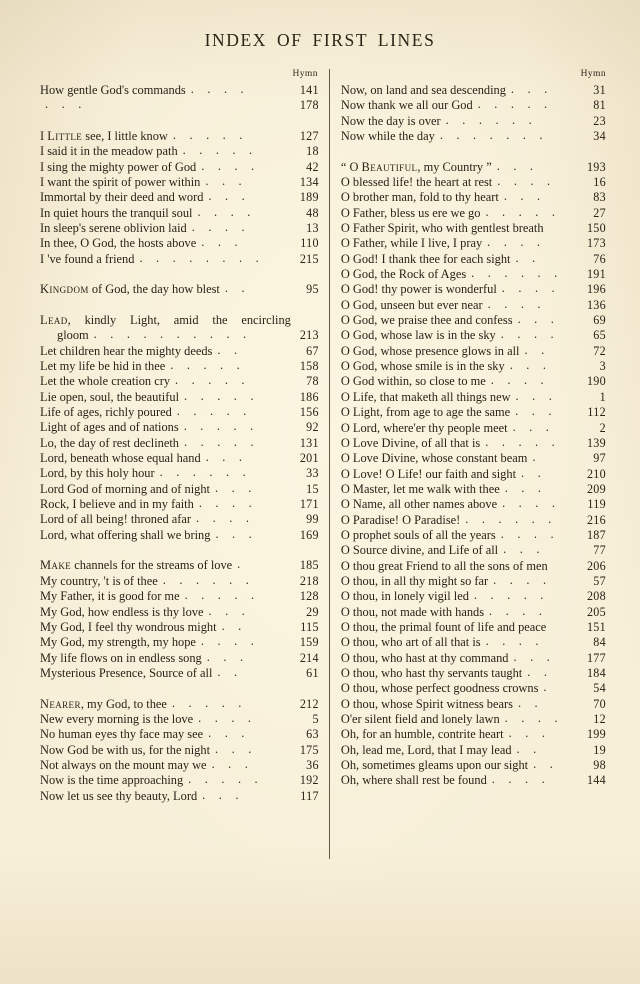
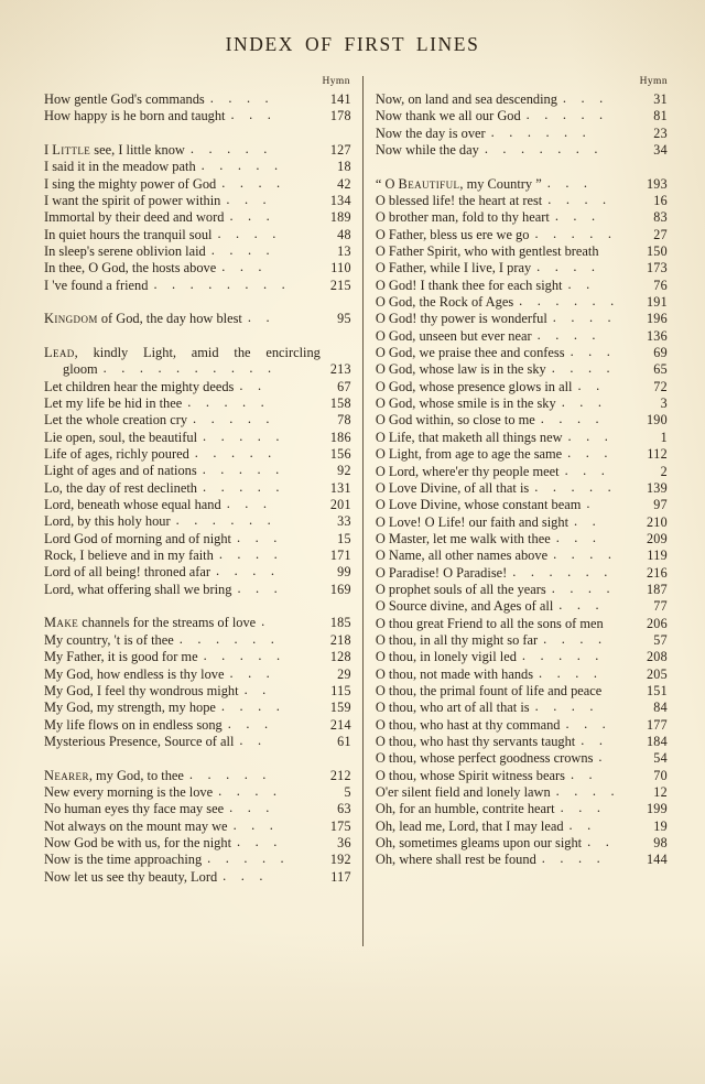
  INDEX OF FIRST LINES
  Hymn
  How gentle God's commands
  . . . .
  141
+ How happy is he born and taught
  . . .
  178
  I Little see, I little know
  . . . . .
  127
  I said it in the meadow path
  . . . . .
  18
  I sing the mighty power of God
  . . . .
  42
  I want the spirit of power within
  . . .
  134
  Immortal by their deed and word
  . . .
  189
  In quiet hours the tranquil soul
  . . . .
  48
  In sleep's serene oblivion laid
  . . . .
  13
  In thee, O God, the hosts above
  . . .
  110
  I 've found a friend
  . . . . . . . .
  215
  Kingdom of God, the day how blest
  . .
  95
  Lead, kindly Light, amid the encircling
  gloom
  . . . . . . . . . .
  213
  Let children hear the mighty deeds
  . .
  67
  Let my life be hid in thee
  . . . . .
  158
  Let the whole creation cry
  . . . . .
  78
  Lie open, soul, the beautiful
  . . . . .
  186
  Life of ages, richly poured
  . . . . .
  156
  Light of ages and of nations
  . . . . .
  92
  Lo, the day of rest declineth
  . . . . .
  131
  Lord, beneath whose equal hand
  . . .
  201
  Lord, by this holy hour
  . . . . . .
  33
  Lord God of morning and of night
  . . .
  15
  Rock, I believe and in my faith
  . . . .
  171
  Lord of all being! throned afar
  . . . .
  99
  Lord, what offering shall we bring
  . . .
  169
  Make channels for the streams of love
  .
  185
  My country, 't is of thee
  . . . . . .
  218
  My Father, it is good for me
  . . . . .
  128
  My God, how endless is thy love
  . . .
  29
  My God, I feel thy wondrous might
  . .
  115
  My God, my strength, my hope
  . . . .
  159
  My life flows on in endless song
  . . .
  214
  Mysterious Presence, Source of all
  . .
  61
  Nearer, my God, to thee
  . . . . .
  212
  New every morning is the love
  . . . .
  5
  No human eyes thy face may see
  . . .
  63
- Now God be with us, for the night
+ Not always on the mount may we
  . . .
  175
- Not always on the mount may we
+ Now God be with us, for the night
  . . .
  36
  Now is the time approaching
  . . . . .
  192
  Now let us see thy beauty, Lord
  . . .
  117
  Hymn
  Now, on land and sea descending
  . . .
  31
  Now thank we all our God
  . . . . .
  81
  Now the day is over
  . . . . . .
  23
  Now while the day
  . . . . . . .
  34
  “ O Beautiful, my Country ”
  . . .
  193
  O blessed life! the heart at rest
  . . . .
  16
  O brother man, fold to thy heart
  . . .
  83
  O Father, bless us ere we go
  . . . . .
  27
  O Father Spirit, who with gentlest breath
  150
  O Father, while I live, I pray
  . . . .
  173
  O God! I thank thee for each sight
  . .
  76
  O God, the Rock of Ages
  . . . . . .
  191
  O God! thy power is wonderful
  . . . .
  196
  O God, unseen but ever near
  . . . .
  136
  O God, we praise thee and confess
  . . .
  69
  O God, whose law is in the sky
  . . . .
  65
  O God, whose presence glows in all
  . .
  72
  O God, whose smile is in the sky
  . . .
  3
  O God within, so close to me
  . . . .
  190
  O Life, that maketh all things new
  . . .
  1
  O Light, from age to age the same
  . . .
  112
  O Lord, where'er thy people meet
  . . .
  2
  O Love Divine, of all that is
  . . . . .
  139
  O Love Divine, whose constant beam
  .
  97
  O Love! O Life! our faith and sight
  . .
  210
  O Master, let me walk with thee
  . . .
  209
  O Name, all other names above
  . . . .
  119
  O Paradise! O Paradise!
  . . . . . .
  216
  O prophet souls of all the years
  . . . .
  187
- O Source divine, and Life of all
+ O Source divine, and Ages of all
  . . .
  77
  O thou great Friend to all the sons of men
  206
  O thou, in all thy might so far
  . . . .
  57
  O thou, in lonely vigil led
  . . . . .
  208
  O thou, not made with hands
  . . . .
  205
  O thou, the primal fount of life and peace
  151
  O thou, who art of all that is
  . . . .
  84
  O thou, who hast at thy command
  . . .
  177
  O thou, who hast thy servants taught
  . .
  184
  O thou, whose perfect goodness crowns
  .
  54
  O thou, whose Spirit witness bears
  . .
  70
  O'er silent field and lonely lawn
  . . . .
  12
  Oh, for an humble, contrite heart
  . . .
  199
  Oh, lead me, Lord, that I may lead
  . .
  19
  Oh, sometimes gleams upon our sight
  . .
  98
  Oh, where shall rest be found
  . . . .
  144
